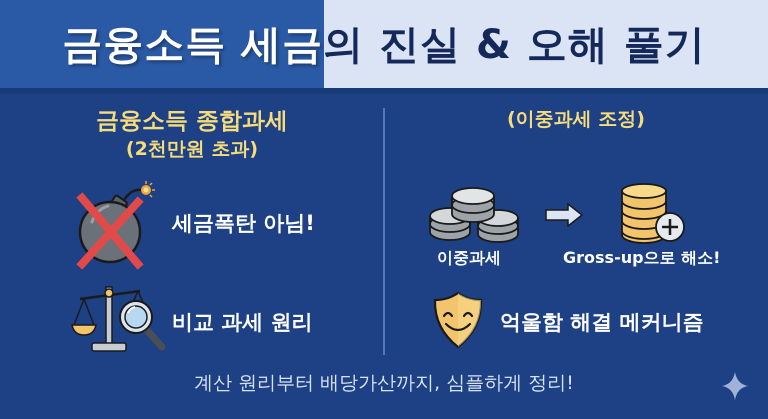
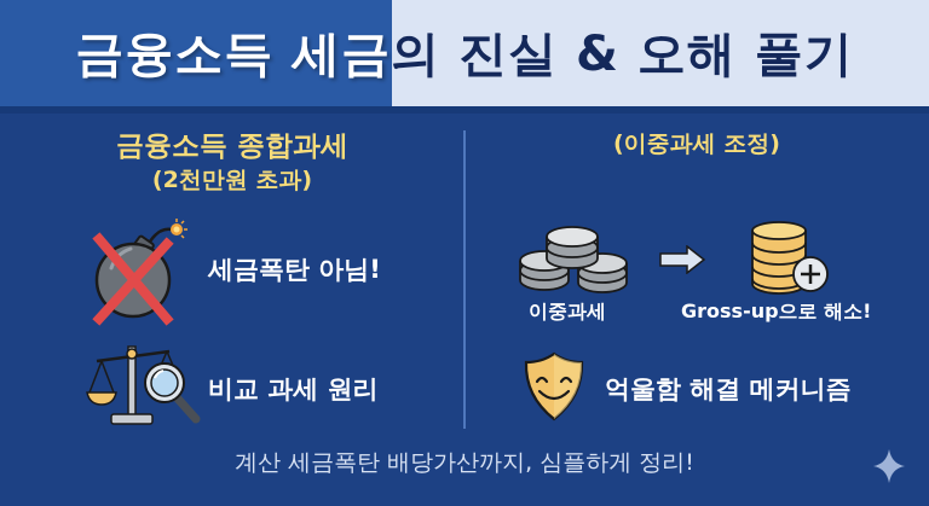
  금융소득 세금
  의 진실 & 오해 풀기
  금융소득 종합과세
  (2천만원 초과)
  세금폭탄 아님!
  비교 과세 원리
  (이중과세 조정)
  이중과세
  Gross-up으로 해소!
  억울함 해결 메커니즘
- 계산 원리부터 배당가산까지, 심플하게 정리!
+ 계산 세금폭탄 배당가산까지, 심플하게 정리!
